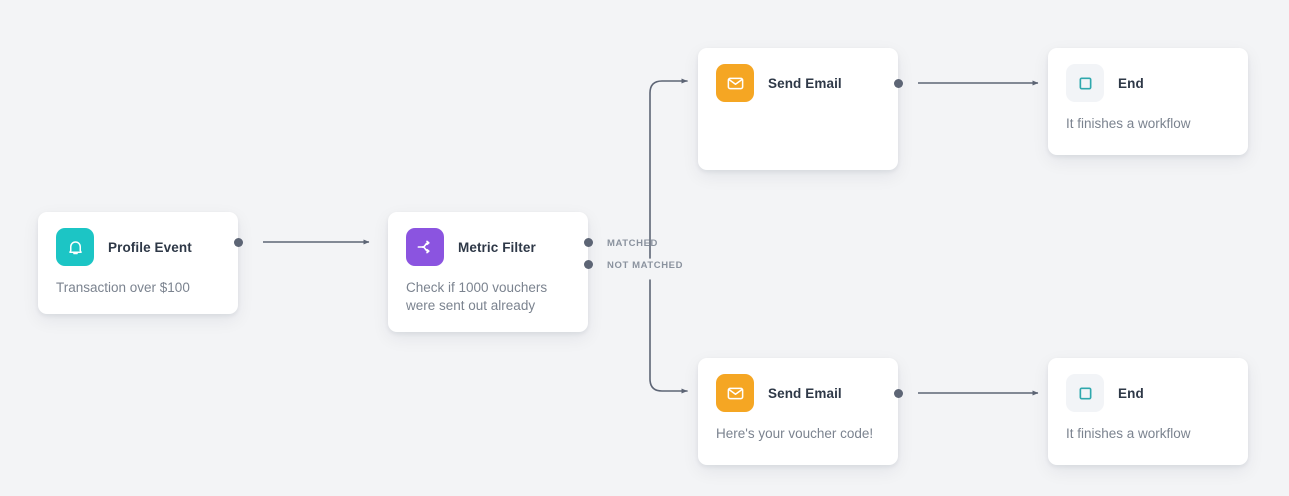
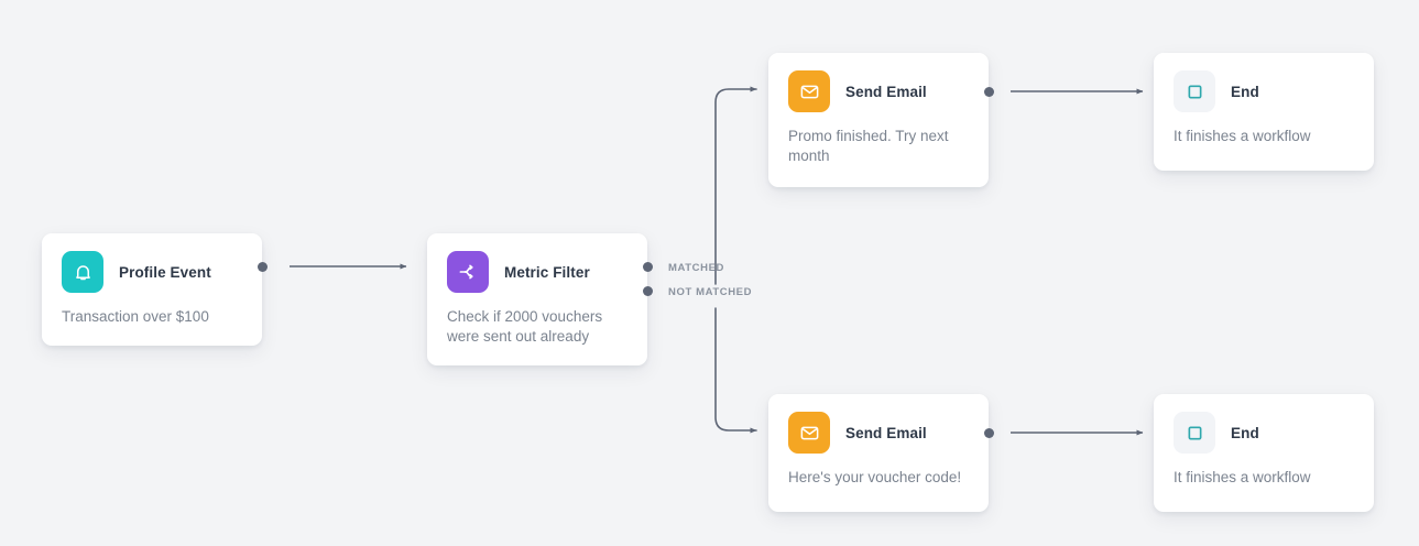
  Profile Event
  Transaction over $100
  Metric Filter
- Check if 1000 vouchers were sent out already
+ Check if 2000 vouchers were sent out already
  MATCHED
  NOT MATCHED
  Send Email
+ Promo finished. Try next month
  End
  It finishes a workflow
  Send Email
  Here's your voucher code!
  End
  It finishes a workflow
